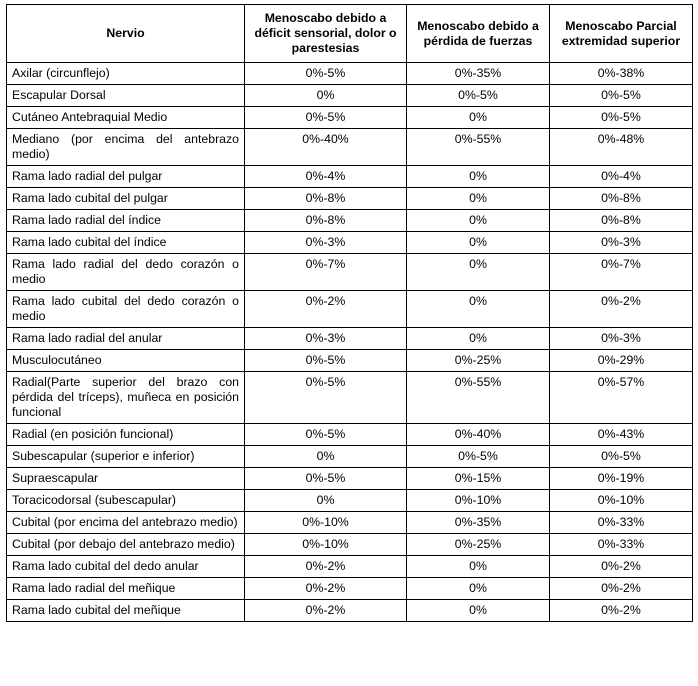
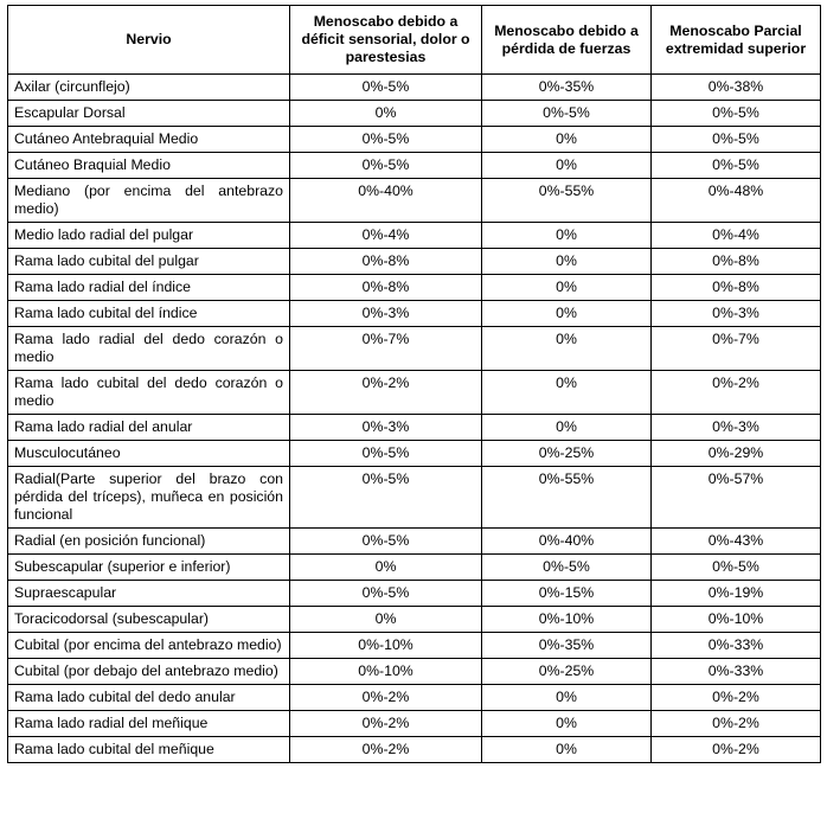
  Nervio	Menoscabo debido a déficit sensorial, dolor o parestesias	Menoscabo debido a pérdida de fuerzas	Menoscabo Parcial extremidad superior
  Axilar (circunflejo)	0%-5%	0%-35%	0%-38%
  Escapular Dorsal	0%	0%-5%	0%-5%
  Cutáneo Antebraquial Medio	0%-5%	0%	0%-5%
+ Cutáneo Braquial Medio	0%-5%	0%	0%-5%
  Mediano (por encima del antebrazo medio)	0%-40%	0%-55%	0%-48%
- Rama lado radial del pulgar	0%-4%	0%	0%-4%
+ Medio lado radial del pulgar	0%-4%	0%	0%-4%
  Rama lado cubital del pulgar	0%-8%	0%	0%-8%
  Rama lado radial del índice	0%-8%	0%	0%-8%
  Rama lado cubital del índice	0%-3%	0%	0%-3%
  Rama lado radial del dedo corazón o medio	0%-7%	0%	0%-7%
  Rama lado cubital del dedo corazón o medio	0%-2%	0%	0%-2%
  Rama lado radial del anular	0%-3%	0%	0%-3%
  Musculocutáneo	0%-5%	0%-25%	0%-29%
  Radial(Parte superior del brazo con pérdida del tríceps), muñeca en posición funcional	0%-5%	0%-55%	0%-57%
  Radial (en posición funcional)	0%-5%	0%-40%	0%-43%
  Subescapular (superior e inferior)	0%	0%-5%	0%-5%
  Supraescapular	0%-5%	0%-15%	0%-19%
  Toracicodorsal (subescapular)	0%	0%-10%	0%-10%
  Cubital (por encima del antebrazo medio)	0%-10%	0%-35%	0%-33%
  Cubital (por debajo del antebrazo medio)	0%-10%	0%-25%	0%-33%
  Rama lado cubital del dedo anular	0%-2%	0%	0%-2%
  Rama lado radial del meñique	0%-2%	0%	0%-2%
  Rama lado cubital del meñique	0%-2%	0%	0%-2%
